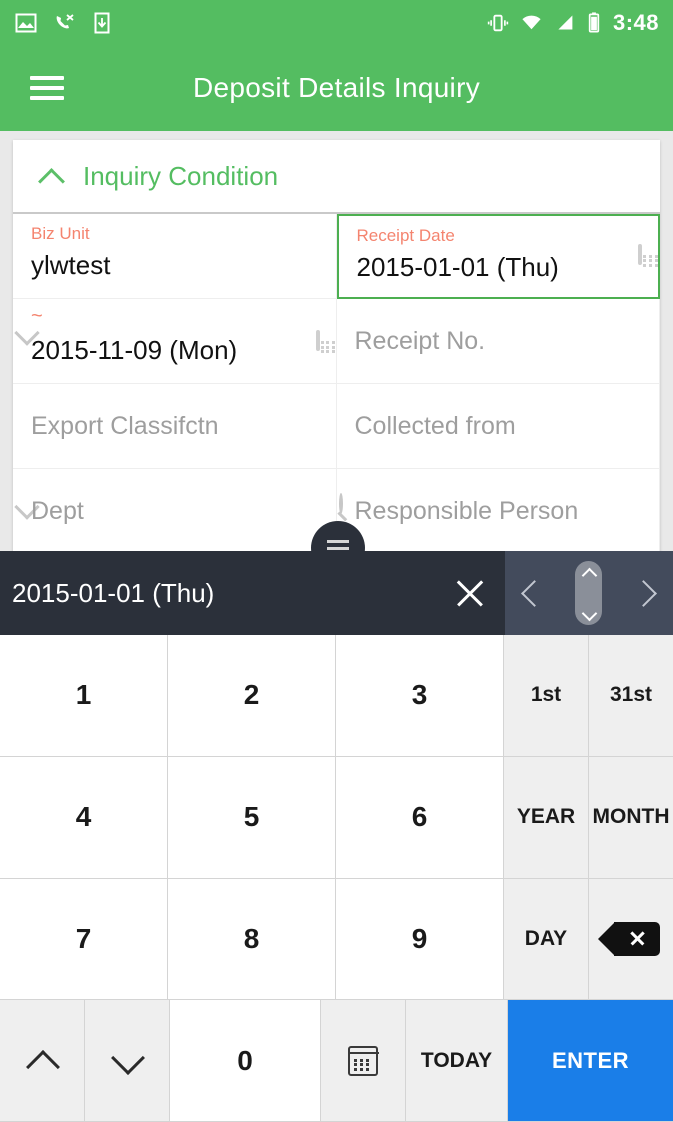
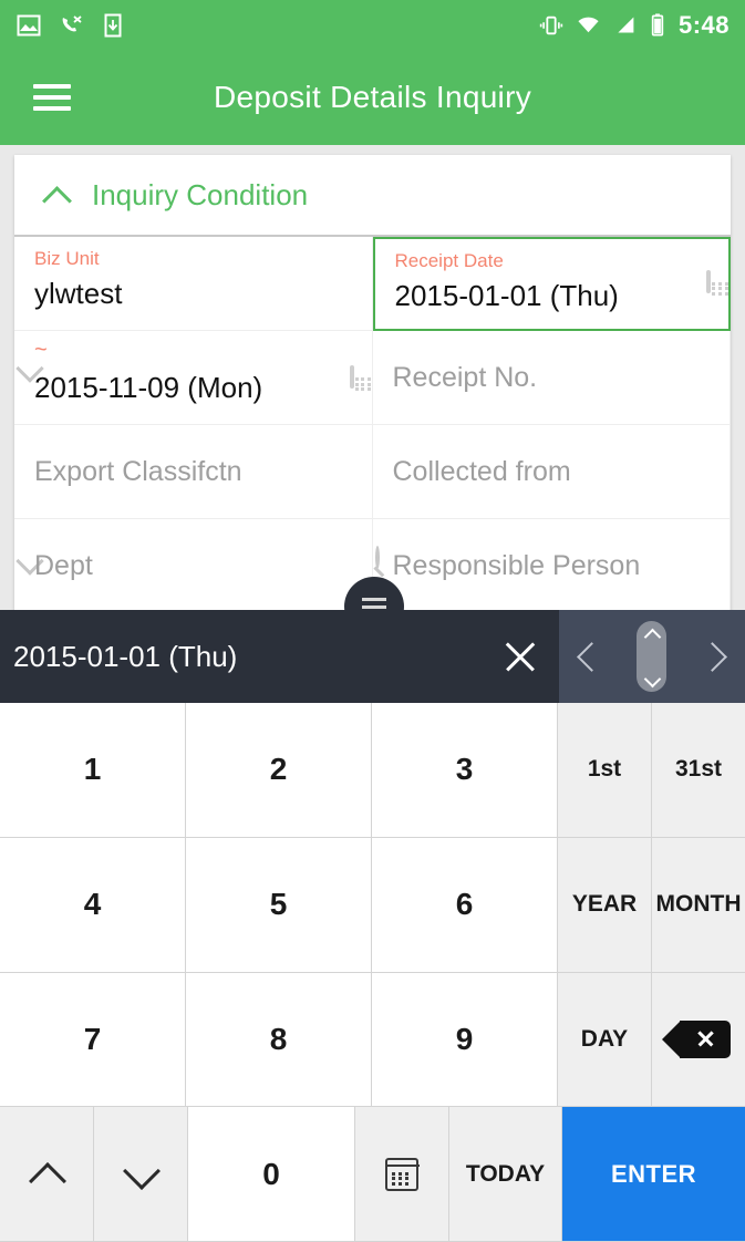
- 3:48
+ 5:48
  Deposit Details Inquiry
  Inquiry Condition
  Biz Unit
  ylwtest
  Receipt Date
  2015-01-01 (Thu)
  ~
  2015-11-09 (Mon)
  Receipt No.
  Export Classifctn
  Collected from
  Dept
  Responsible Person
  2015-01-01 (Thu)
  1
  2
  3
  1st
  31st
  4
  5
  6
  YEAR
  MONTH
  7
  8
  9
  DAY
  0
  TODAY
  ENTER
